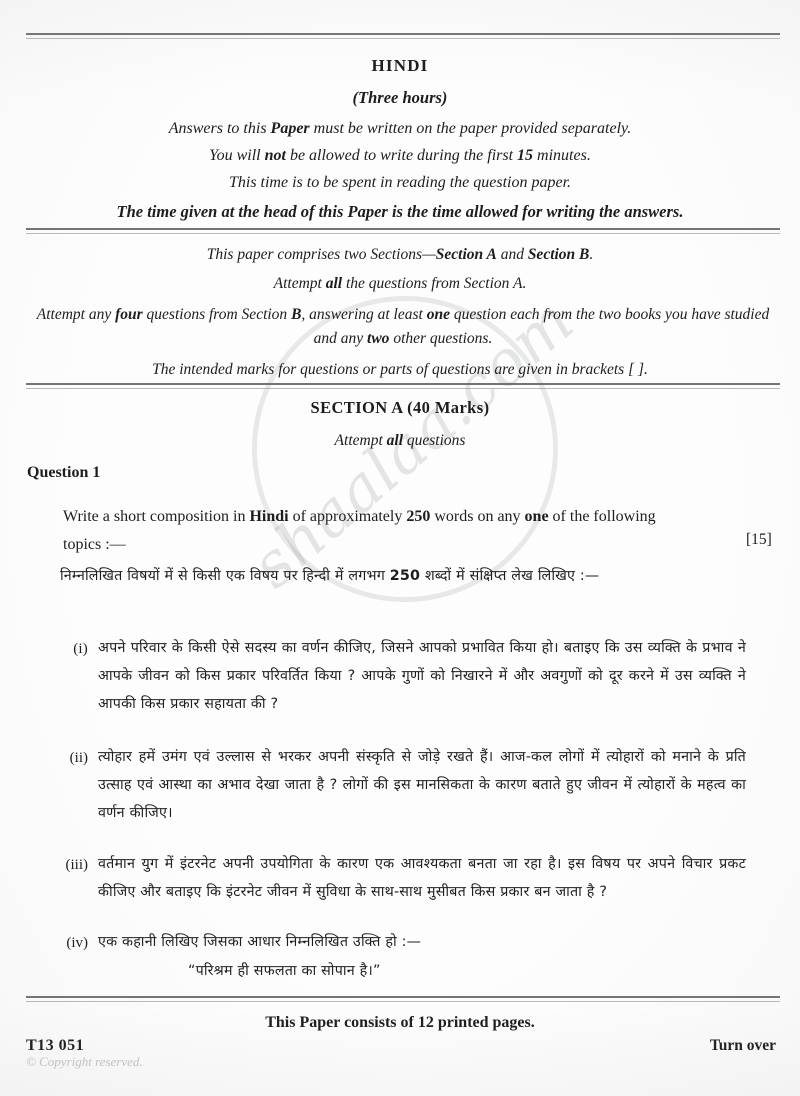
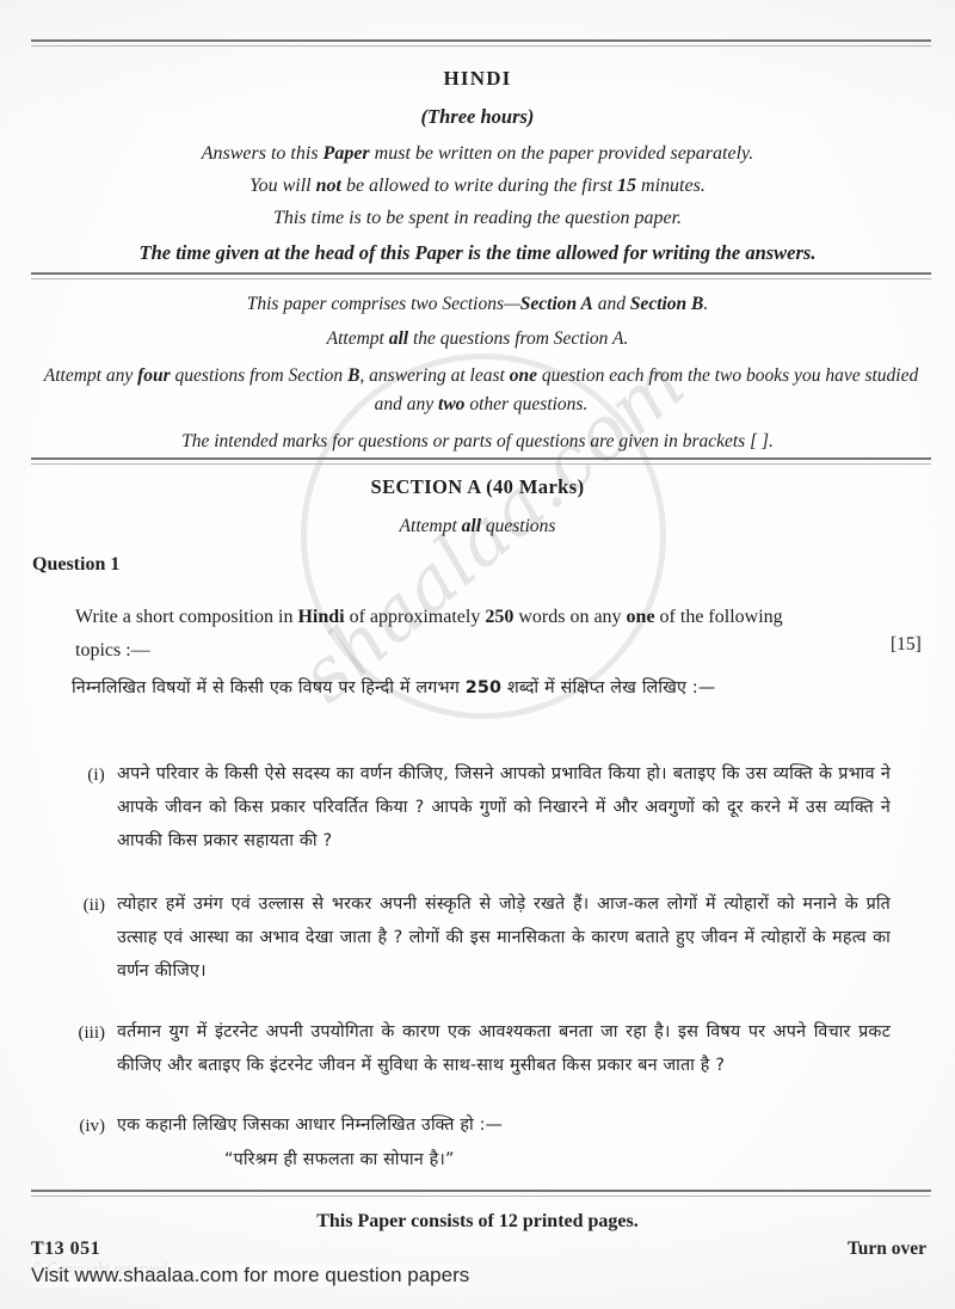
+ Visit www.shaalaa.com for more question papers
